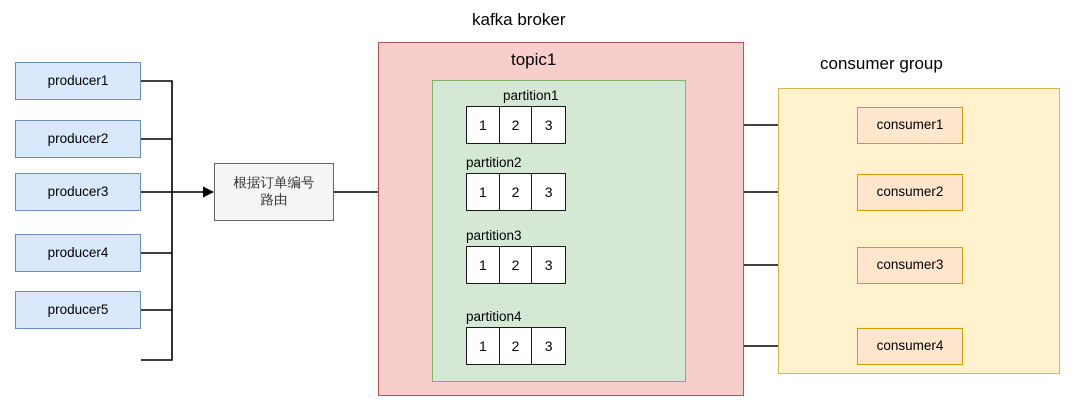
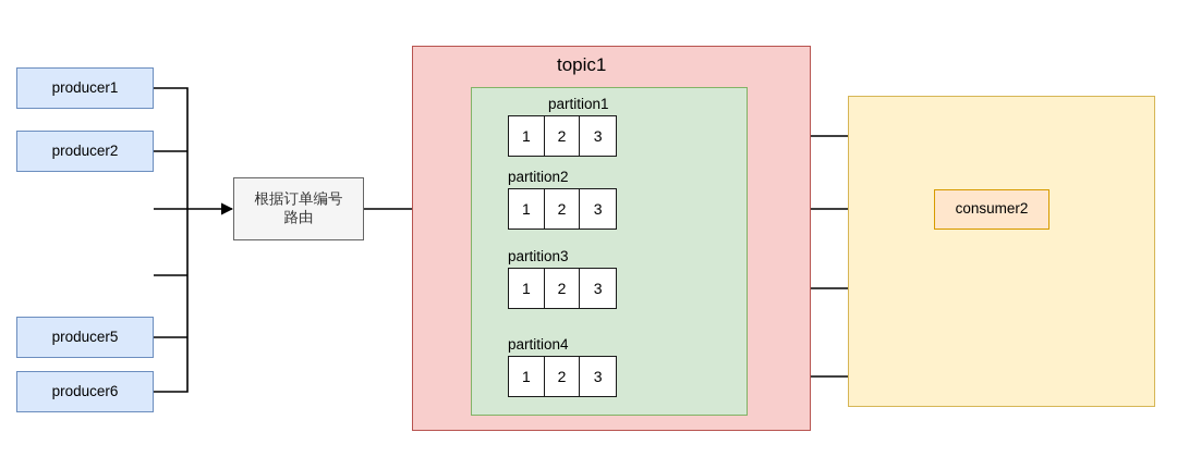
- kafka broker
  topic1
- consumer group
  producer1
  producer2
- producer3
- producer4
  producer5
+ producer6
  根据订单编号
  路由
  partition1
  1
  2
  3
  partition2
  1
  2
  3
  partition3
  1
  2
  3
  partition4
  1
  2
  3
- consumer1
  consumer2
- consumer3
- consumer4
